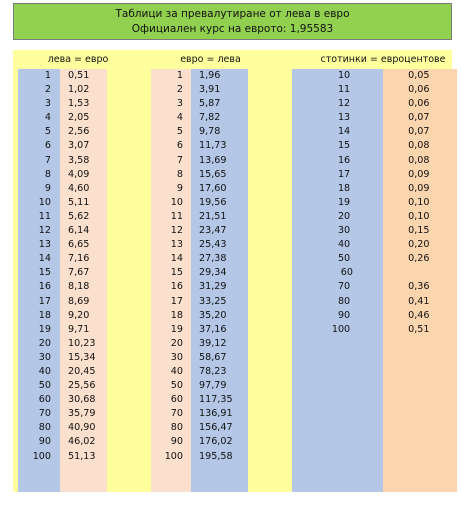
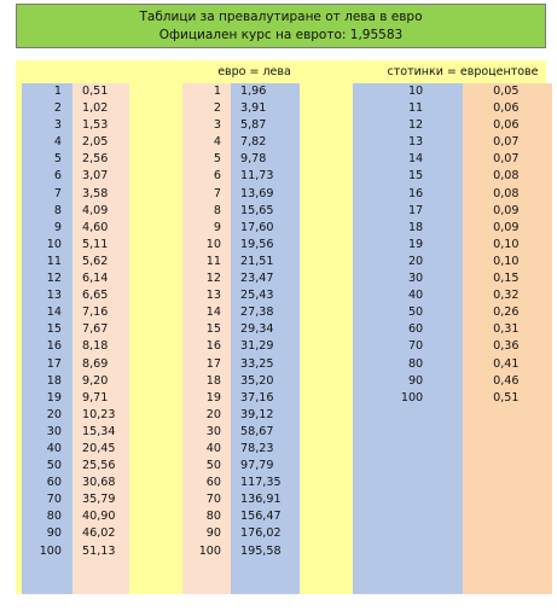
  Таблици за превалутиране от лева в евро
  Официален курс на еврото: 1,95583
- лева = евро
  1
  0,51
  2
  1,02
  3
  1,53
  4
  2,05
  5
  2,56
  6
  3,07
  7
  3,58
  8
  4,09
  9
  4,60
  10
  5,11
  11
  5,62
  12
  6,14
  13
  6,65
  14
  7,16
  15
  7,67
  16
  8,18
  17
  8,69
  18
  9,20
  19
  9,71
  20
  10,23
  30
  15,34
  40
  20,45
  50
  25,56
  60
  30,68
  70
  35,79
  80
  40,90
  90
  46,02
  100
  51,13
  евро = лева
  1
  1,96
  2
  3,91
  3
  5,87
  4
  7,82
  5
  9,78
  6
  11,73
  7
  13,69
  8
  15,65
  9
  17,60
  10
  19,56
  11
  21,51
  12
  23,47
  13
  25,43
  14
  27,38
  15
  29,34
  16
  31,29
  17
  33,25
  18
  35,20
  19
  37,16
  20
  39,12
  30
  58,67
  40
  78,23
  50
  97,79
  60
  117,35
  70
  136,91
  80
  156,47
  90
  176,02
  100
  195,58
  стотинки = евроцентове
  10
  0,05
  11
  0,06
  12
  0,06
  13
  0,07
  14
  0,07
  15
  0,08
  16
  0,08
  17
  0,09
  18
  0,09
  19
  0,10
  20
  0,10
  30
  0,15
  40
- 0,20
+ 0,32
  50
  0,26
  60
+ 0,31
  70
  0,36
  80
  0,41
  90
  0,46
  100
  0,51
